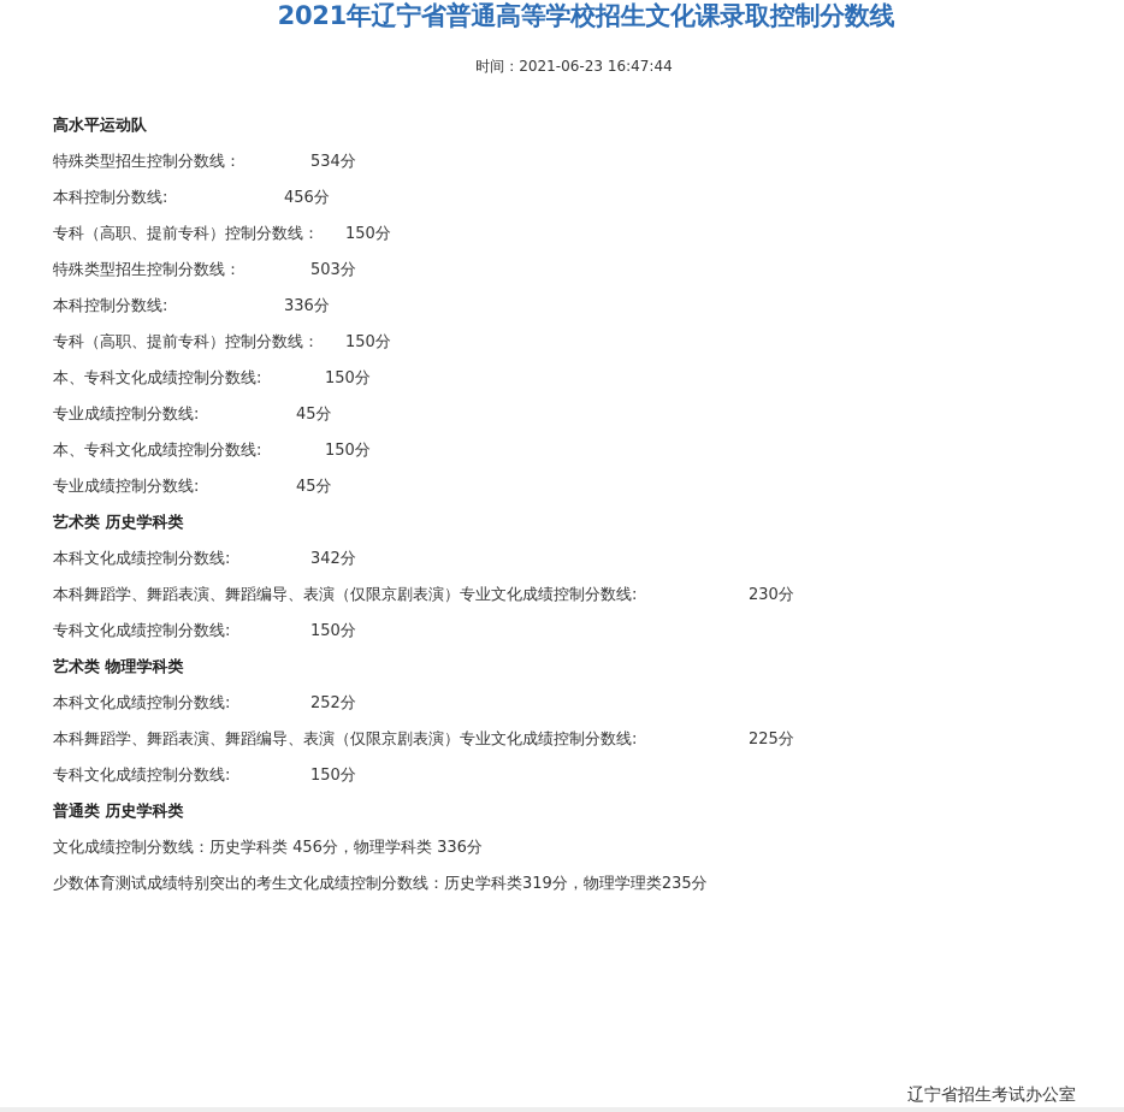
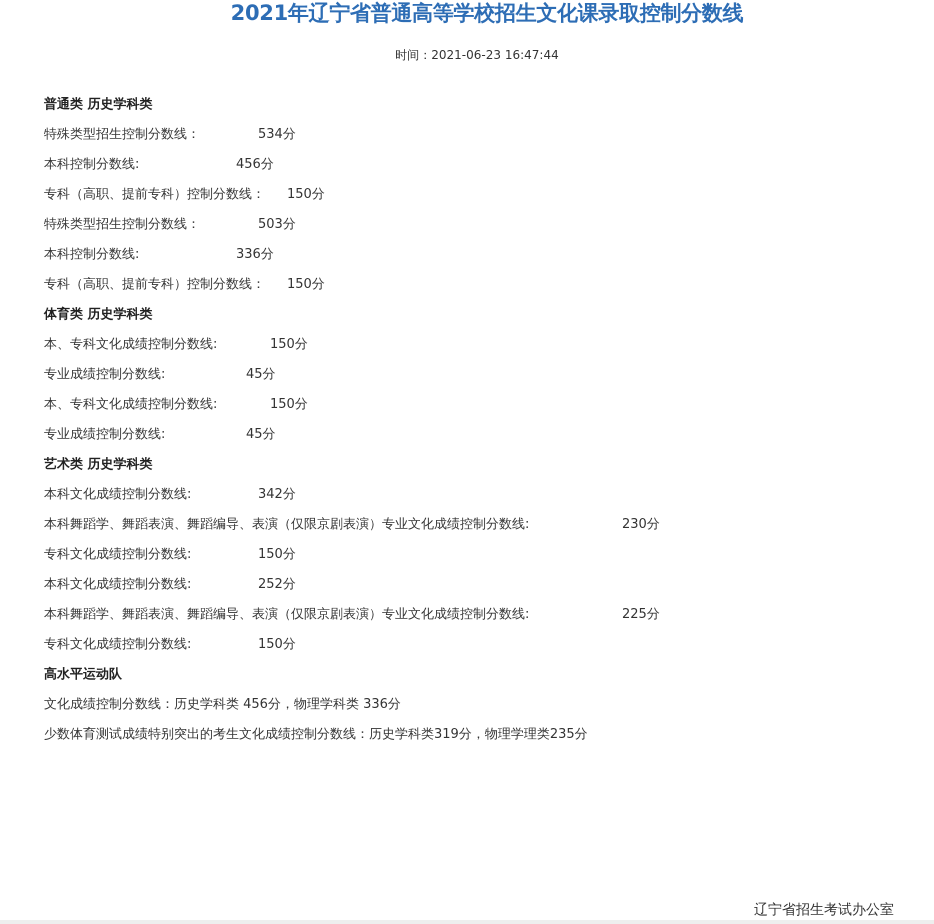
  2021年辽宁省普通高等学校招生文化课录取控制分数线
  时间：2021-06-23 16:47:44
- 高水平运动队
+ 普通类 历史学科类
  特殊类型招生控制分数线：
  534分
  本科控制分数线:
  456分
  专科（高职、提前专科）控制分数线：
  150分
  特殊类型招生控制分数线：
  503分
  本科控制分数线:
  336分
  专科（高职、提前专科）控制分数线：
  150分
+ 体育类 历史学科类
  本、专科文化成绩控制分数线:
  150分
  专业成绩控制分数线:
  45分
  本、专科文化成绩控制分数线:
  150分
  专业成绩控制分数线:
  45分
  艺术类 历史学科类
  本科文化成绩控制分数线:
  342分
  本科舞蹈学、舞蹈表演、舞蹈编导、表演（仅限京剧表演）专业文化成绩控制分数线:
  230分
  专科文化成绩控制分数线:
  150分
- 艺术类 物理学科类
  本科文化成绩控制分数线:
  252分
  本科舞蹈学、舞蹈表演、舞蹈编导、表演（仅限京剧表演）专业文化成绩控制分数线:
  225分
  专科文化成绩控制分数线:
  150分
- 普通类 历史学科类
+ 高水平运动队
  文化成绩控制分数线：历史学科类 456分，物理学科类 336分
  少数体育测试成绩特别突出的考生文化成绩控制分数线：历史学科类319分，物理学理类235分
  辽宁省招生考试办公室
